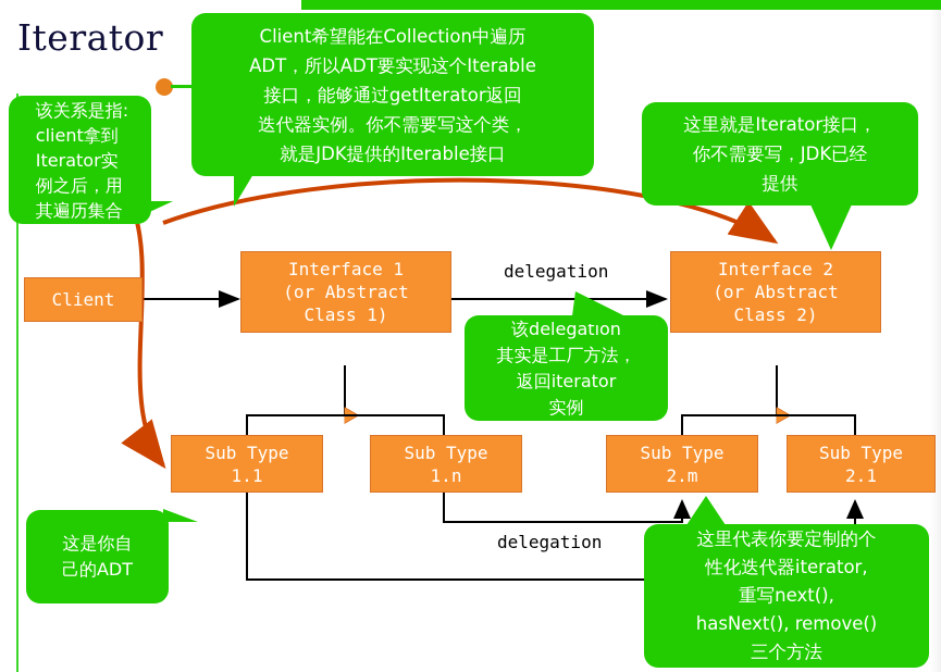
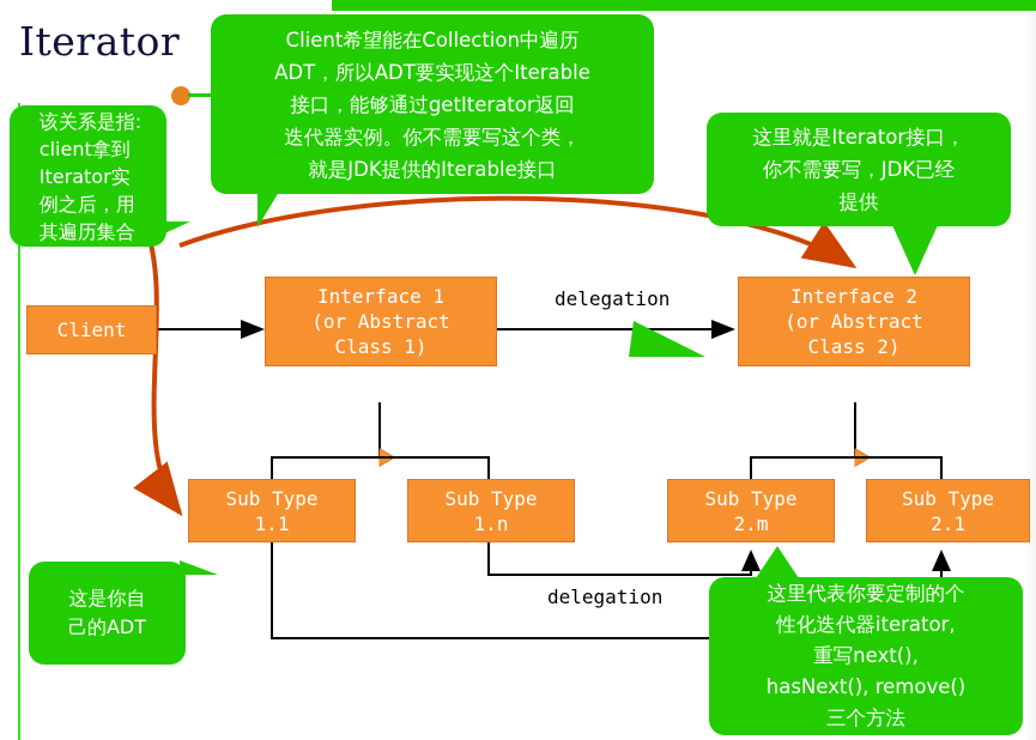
  Iterator
  Client
  Interface 1
  (or Abstract
  Class 1)
  Interface 2
  (or Abstract
  Class 2)
  Sub Type
  1.1
  Sub Type
  1.n
  Sub Type
  2.m
  Sub Type
  2.1
  delegation
  delegation
  Client希望能在Collection中遍历
  ADT，所以ADT要实现这个Iterable
  接口，能够通过getIterator返回
  迭代器实例。你不需要写这个类，
  就是JDK提供的Iterable接口
  该关系是指:
  client拿到
  Iterator实
  例之后，用
  其遍历集合
  这里就是Iterator接口，
  你不需要写，JDK已经
  提供
- 该delegation
- 其实是工厂方法，
- 返回iterator
- 实例
  这是你自
  己的ADT
  这里代表你要定制的个
  性化迭代器iterator,
  重写next(),
  hasNext(), remove()
  三个方法
